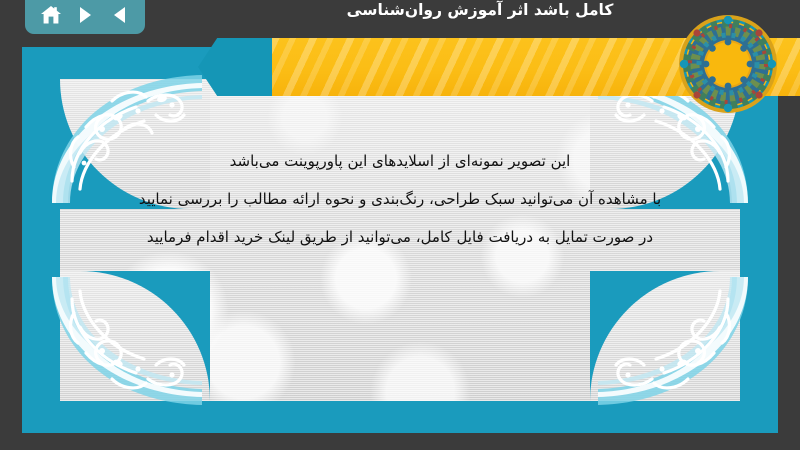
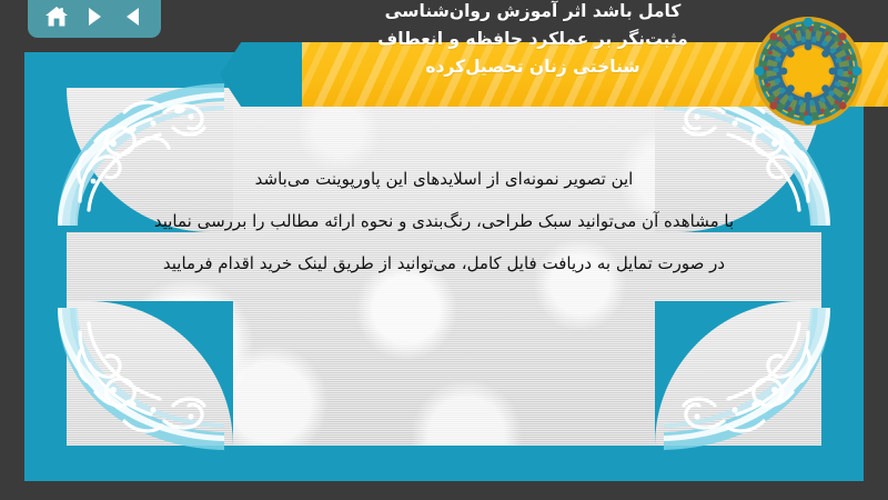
  این تصویر نمونه‌ای از اسلایدهای این پاورپوینت می‌باشد
  با مشاهده آن میتوانید سبک طراحی، رنگ‌بندی و نحوه ارائه مطالب را بررسی نمایید
  در صورت تمایل به دریافت فایل کامل، می‌توانید از طریق لینک خرید اقدام فرمایید
  کامل باشد اثر آموزش روان‌شناسی
+ مثبت‌نگر بر عملکرد حافظه و انعطاف
+ شناختی زنان تحصیل‌کرده
